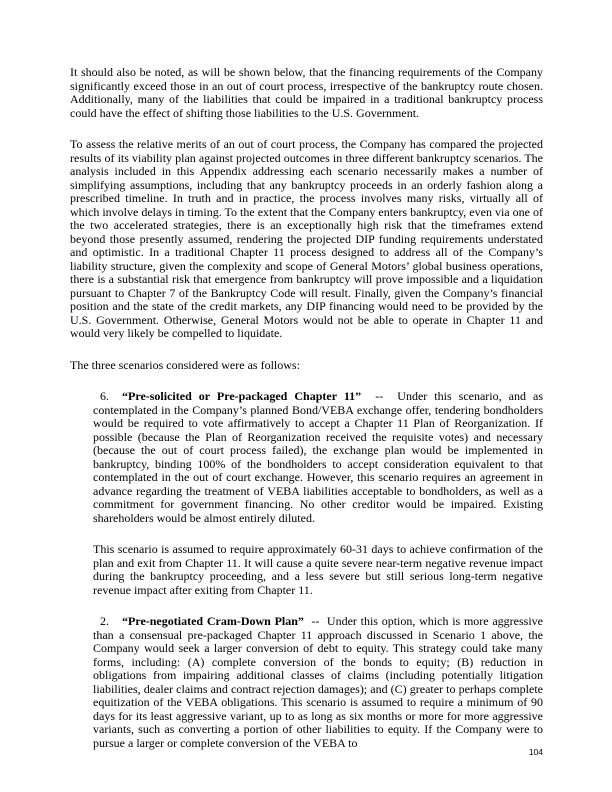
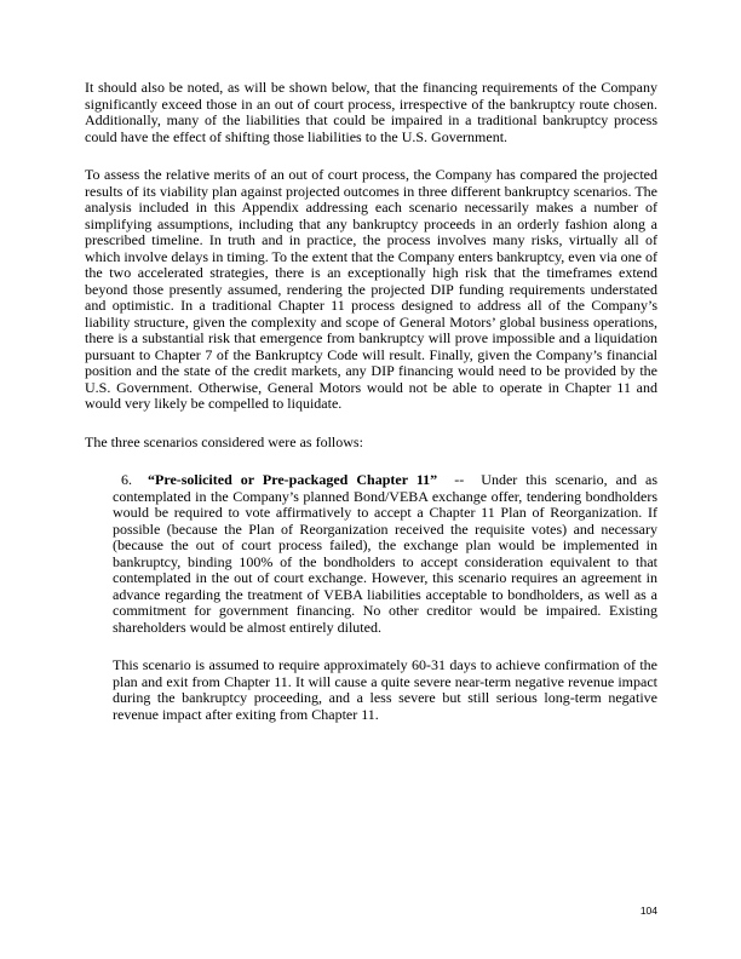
  It should also be noted, as will be shown below, that the financing requirements of the Company significantly exceed those in an out of court process, irrespective of the bankruptcy route chosen. Additionally, many of the liabilities that could be impaired in a traditional bankruptcy process could have the effect of shifting those liabilities to the U.S. Government.
  To assess the relative merits of an out of court process, the Company has compared the projected results of its viability plan against projected outcomes in three different bankruptcy scenarios. The analysis included in this Appendix addressing each scenario necessarily makes a number of simplifying assumptions, including that any bankruptcy proceeds in an orderly fashion along a prescribed timeline. In truth and in practice, the process involves many risks, virtually all of which involve delays in timing. To the extent that the Company enters bankruptcy, even via one of the two accelerated strategies, there is an exceptionally high risk that the timeframes extend beyond those presently assumed, rendering the projected DIP funding requirements understated and optimistic. In a traditional Chapter 11 process designed to address all of the Company’s liability structure, given the complexity and scope of General Motors’ global business operations, there is a substantial risk that emergence from bankruptcy will prove impossible and a liquidation pursuant to Chapter 7 of the Bankruptcy Code will result. Finally, given the Company’s financial position and the state of the credit markets, any DIP financing would need to be provided by the U.S. Government. Otherwise, General Motors would not be able to operate in Chapter 11 and would very likely be compelled to liquidate.
  The three scenarios considered were as follows:
  6. “Pre-solicited or Pre-packaged Chapter 11” -- Under this scenario, and as contemplated in the Company’s planned Bond/VEBA exchange offer, tendering bondholders would be required to vote affirmatively to accept a Chapter 11 Plan of Reorganization. If possible (because the Plan of Reorganization received the requisite votes) and necessary (because the out of court process failed), the exchange plan would be implemented in bankruptcy, binding 100% of the bondholders to accept consideration equivalent to that contemplated in the out of court exchange. However, this scenario requires an agreement in advance regarding the treatment of VEBA liabilities acceptable to bondholders, as well as a commitment for government financing. No other creditor would be impaired. Existing shareholders would be almost entirely diluted.
  This scenario is assumed to require approximately 60-31 days to achieve confirmation of the plan and exit from Chapter 11. It will cause a quite severe near-term negative revenue impact during the bankruptcy proceeding, and a less severe but still serious long-term negative revenue impact after exiting from Chapter 11.
- 2. “Pre-negotiated Cram-Down Plan” -- Under this option, which is more aggressive than a consensual pre-packaged Chapter 11 approach discussed in Scenario 1 above, the Company would seek a larger conversion of debt to equity. This strategy could take many forms, including: (A) complete conversion of the bonds to equity; (B) reduction in obligations from impairing additional classes of claims (including potentially litigation liabilities, dealer claims and contract rejection damages); and (C) greater to perhaps complete equitization of the VEBA obligations. This scenario is assumed to require a minimum of 90 days for its least aggressive variant, up to as long as six months or more for more aggressive variants, such as converting a portion of other liabilities to equity. If the Company were to pursue a larger or complete conversion of the VEBA to
  104
